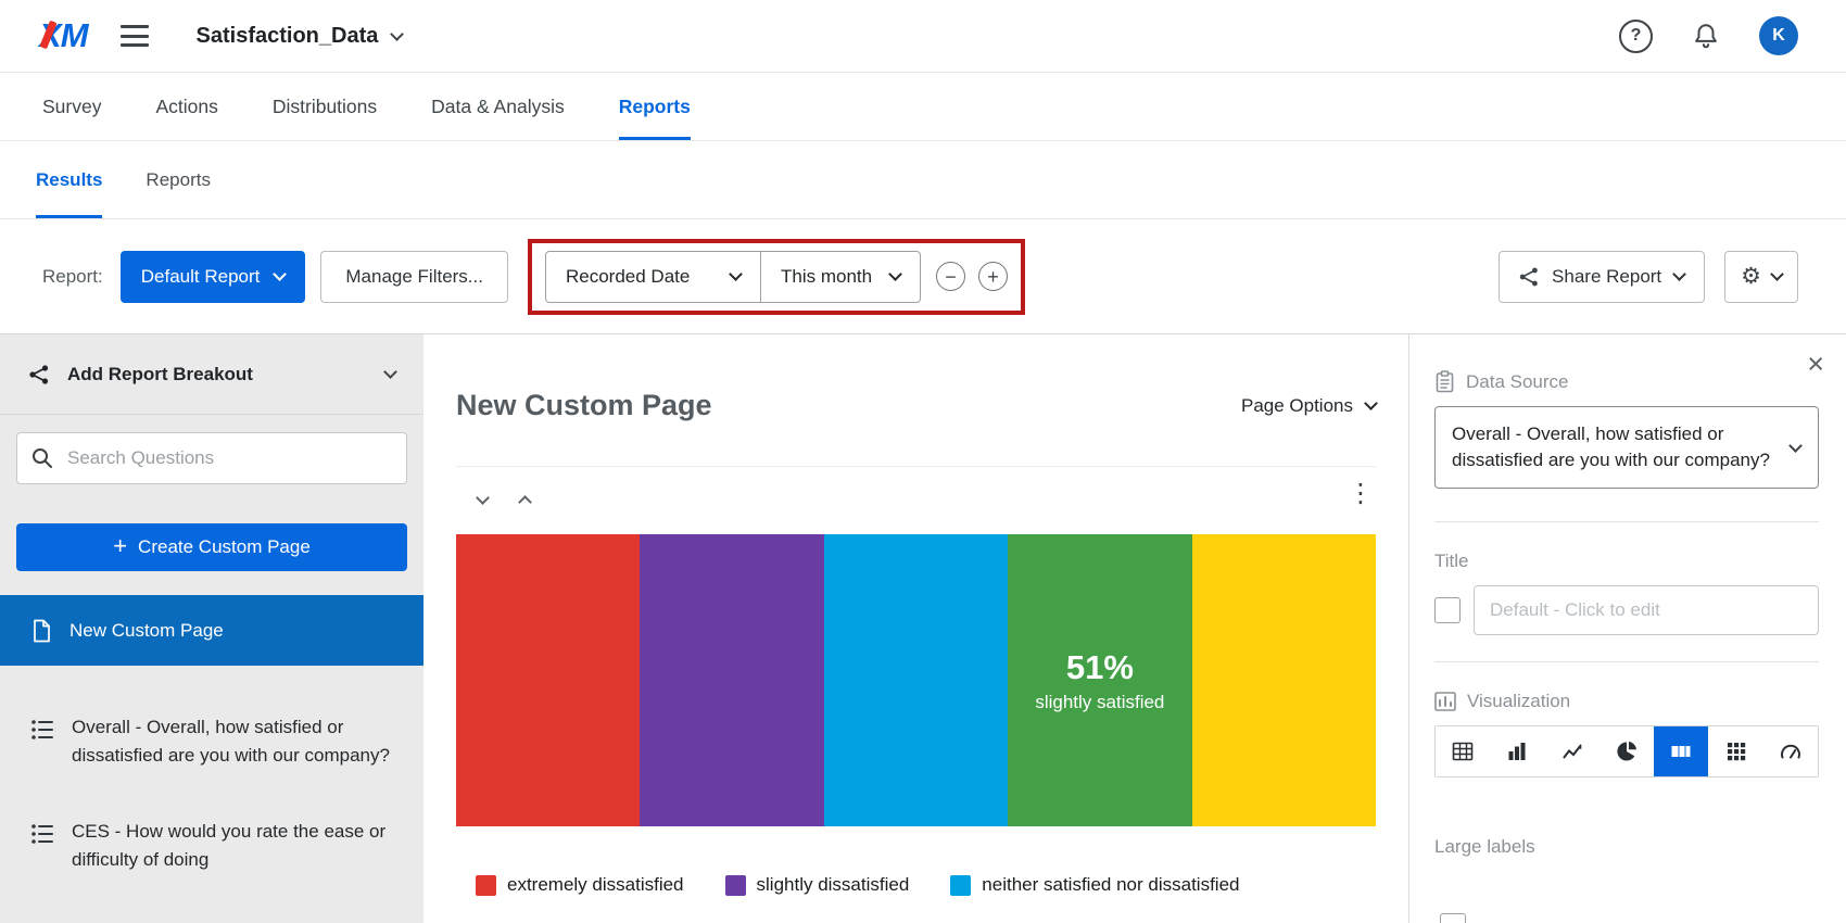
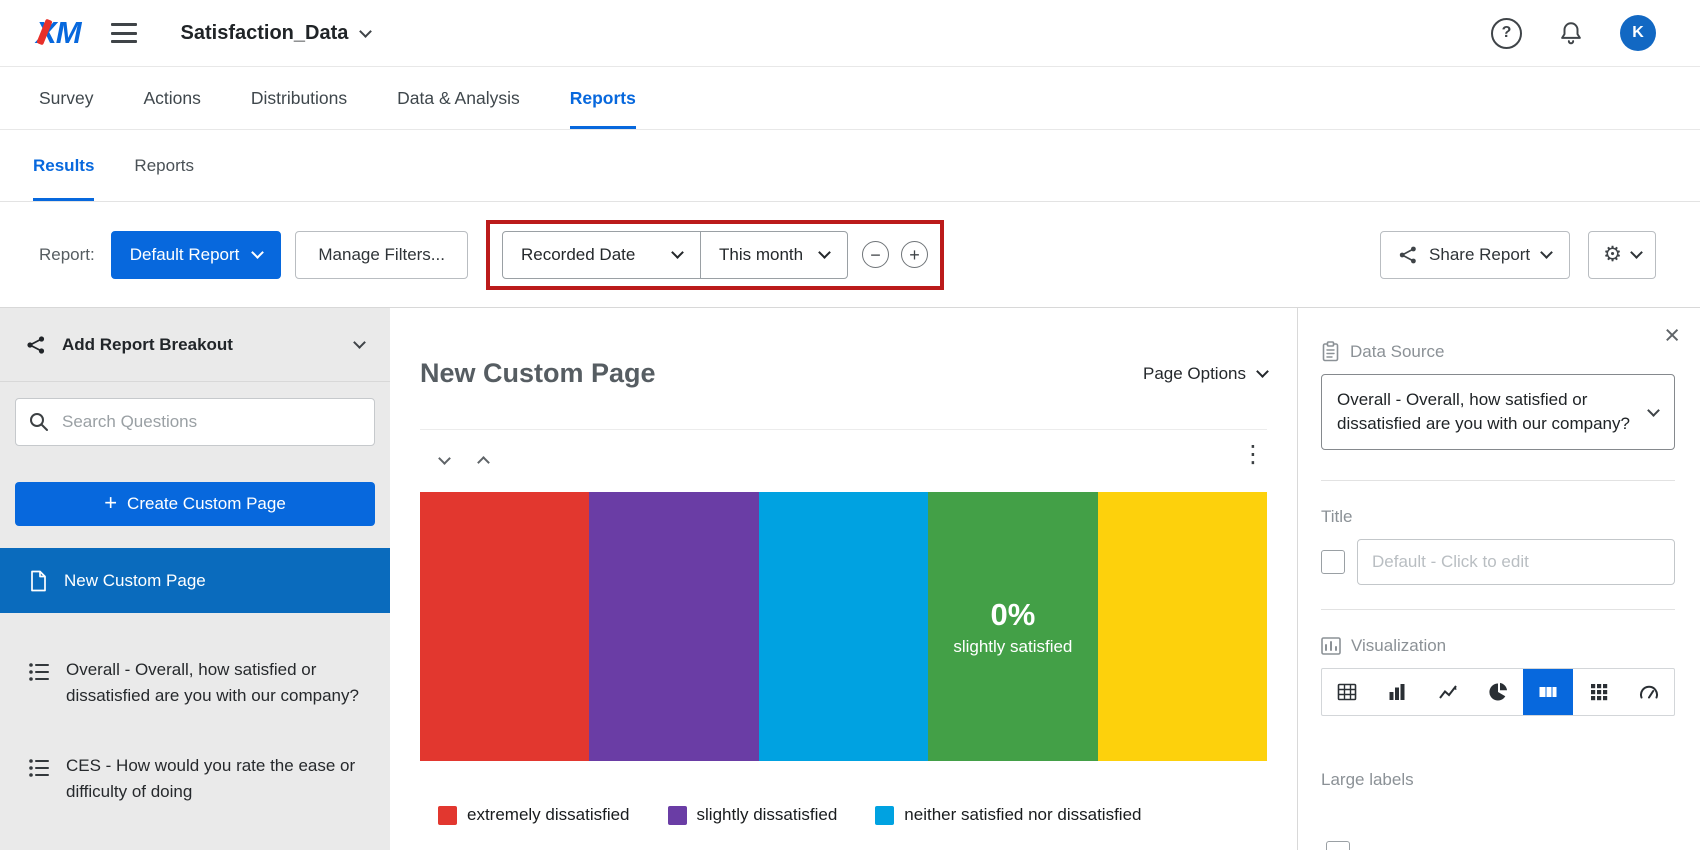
  M
  Satisfaction_Data
  ?
  K
  Survey
  Actions
  Distributions
  Data & Analysis
  Reports
  Results
  Reports
  Report:
  Default Report
  Manage Filters...
  Recorded Date
  This month
  −
  +
  Share Report
  ⚙
  Add Report Breakout
  Search Questions
  +
  Create Custom Page
  New Custom Page
  Overall - Overall, how satisfied or dissatisfied are you with our company?
  CES - How would you rate the ease or difficulty of doing
  New Custom Page
  Page Options
  ⋮
- 51%
+ 0%
  slightly satisfied
  extremely dissatisfied
  slightly dissatisfied
  neither satisfied nor dissatisfied
  ×
  Data Source
  Overall - Overall, how satisfied or dissatisfied are you with our company?
  Title
  Default - Click to edit
  Visualization
  Large labels
